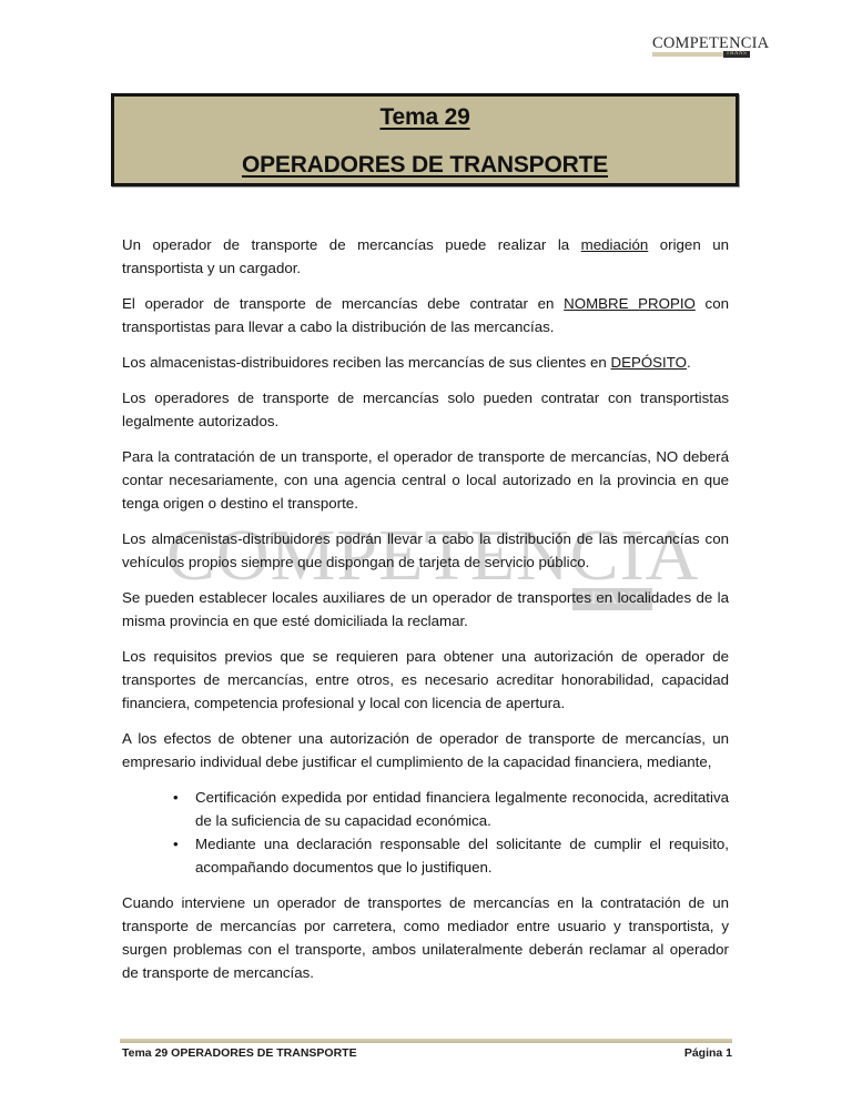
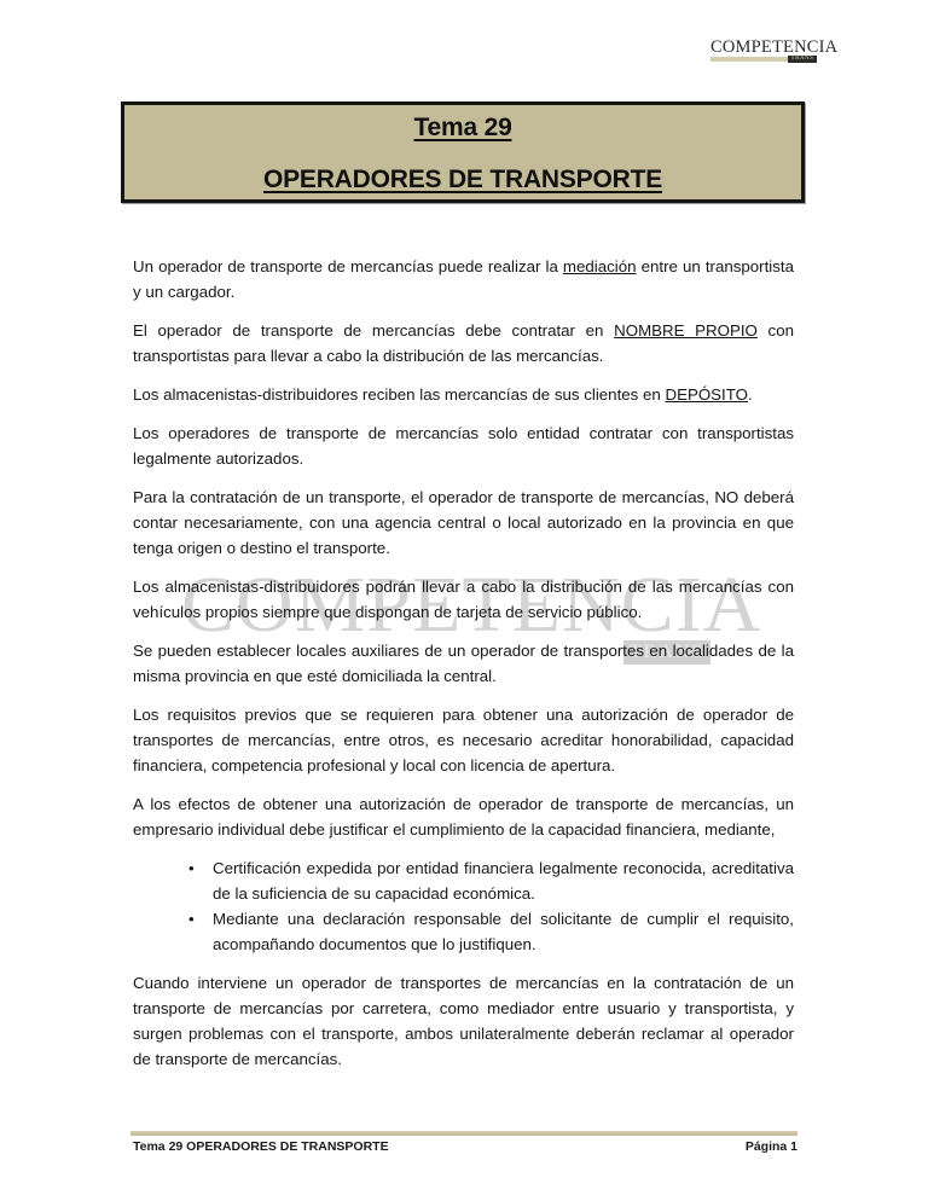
  COMPETENCIA
  Tema 29
  OPERADORES DE TRANSPORTE
  COMPETENCIA
  TRANS
- Un operador de transporte de mercancías puede realizar la mediación origen un transportista y un cargador.
+ Un operador de transporte de mercancías puede realizar la mediación entre un transportista y un cargador.
  El operador de transporte de mercancías debe contratar en NOMBRE PROPIO con transportistas para llevar a cabo la distribución de las mercancías.
  Los almacenistas-distribuidores reciben las mercancías de sus clientes en DEPÓSITO.
- Los operadores de transporte de mercancías solo pueden contratar con transportistas legalmente autorizados.
+ Los operadores de transporte de mercancías solo entidad contratar con transportistas legalmente autorizados.
  Para la contratación de un transporte, el operador de transporte de mercancías, NO deberá contar necesariamente, con una agencia central o local autorizado en la provincia en que tenga origen o destino el transporte.
  Los almacenistas-distribuidores podrán llevar a cabo la distribución de las mercancías con vehículos propios siempre que dispongan de tarjeta de servicio público.
- Se pueden establecer locales auxiliares de un operador de transportes en localidades de la misma provincia en que esté domiciliada la reclamar.
+ Se pueden establecer locales auxiliares de un operador de transportes en localidades de la misma provincia en que esté domiciliada la central.
  Los requisitos previos que se requieren para obtener una autorización de operador de transportes de mercancías, entre otros, es necesario acreditar honorabilidad, capacidad financiera, competencia profesional y local con licencia de apertura.
  A los efectos de obtener una autorización de operador de transporte de mercancías, un empresario individual debe justificar el cumplimiento de la capacidad financiera, mediante,
  •
  Certificación expedida por entidad financiera legalmente reconocida, acreditativa de la suficiencia de su capacidad económica.
  •
  Mediante una declaración responsable del solicitante de cumplir el requisito, acompañando documentos que lo justifiquen.
  Cuando interviene un operador de transportes de mercancías en la contratación de un transporte de mercancías por carretera, como mediador entre usuario y transportista, y surgen problemas con el transporte, ambos unilateralmente deberán reclamar al operador de transporte de mercancías.
  Tema 29 OPERADORES DE TRANSPORTE
  Página 1
